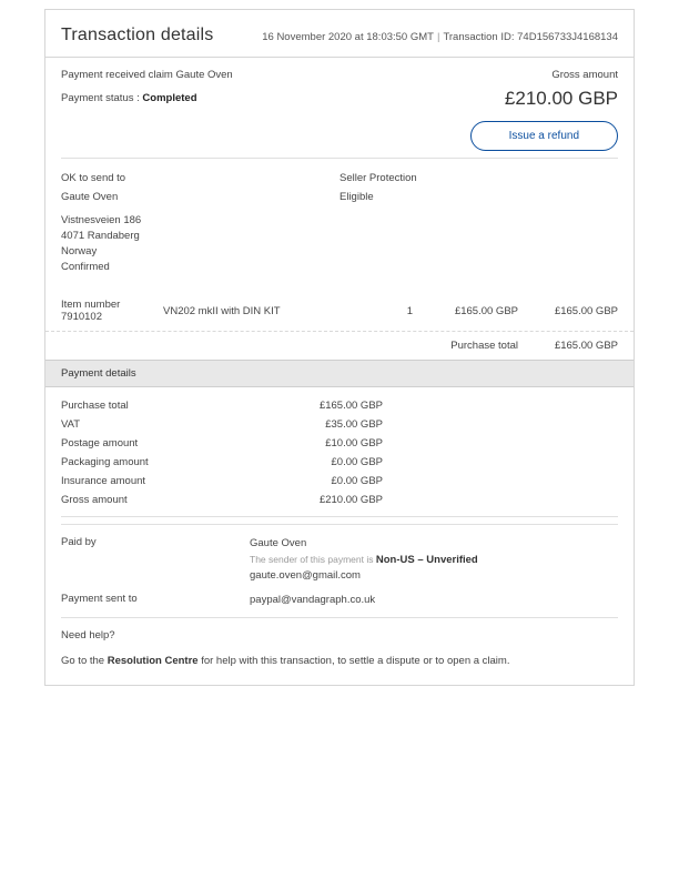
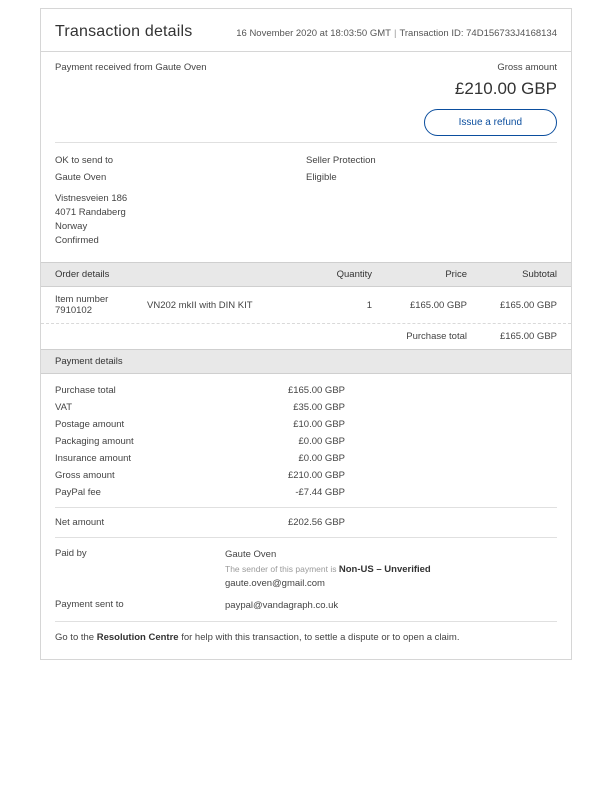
  Transaction details
  16 November 2020 at 18:03:50 GMT | Transaction ID: 74D156733J4168134
- Payment received claim Gaute Oven
+ Payment received from Gaute Oven
- Payment status : Completed
  Gross amount
  £210.00 GBP
  Issue a refund
  OK to send to
  Gaute Oven
  Vistnesveien 186
  4071 Randaberg
  Norway
  Confirmed
  Seller Protection
  Eligible
+ Order details
+ Quantity
+ Price
+ Subtotal
  Item number 7910102
  VN202 mkII with DIN KIT
  1
  £165.00 GBP
  £165.00 GBP
  Purchase total
  £165.00 GBP
  Payment details
  Purchase total
  £165.00 GBP
  VAT
  £35.00 GBP
  Postage amount
  £10.00 GBP
  Packaging amount
  £0.00 GBP
  Insurance amount
  £0.00 GBP
  Gross amount
  £210.00 GBP
+ PayPal fee
+ -£7.44 GBP
+ Net amount
+ £202.56 GBP
  Paid by
  Gaute Oven
  The sender of this payment is Non-US – Unverified
  gaute.oven@gmail.com
  Payment sent to
  paypal@vandagraph.co.uk
- Need help?
  Go to the Resolution Centre for help with this transaction, to settle a dispute or to open a claim.
